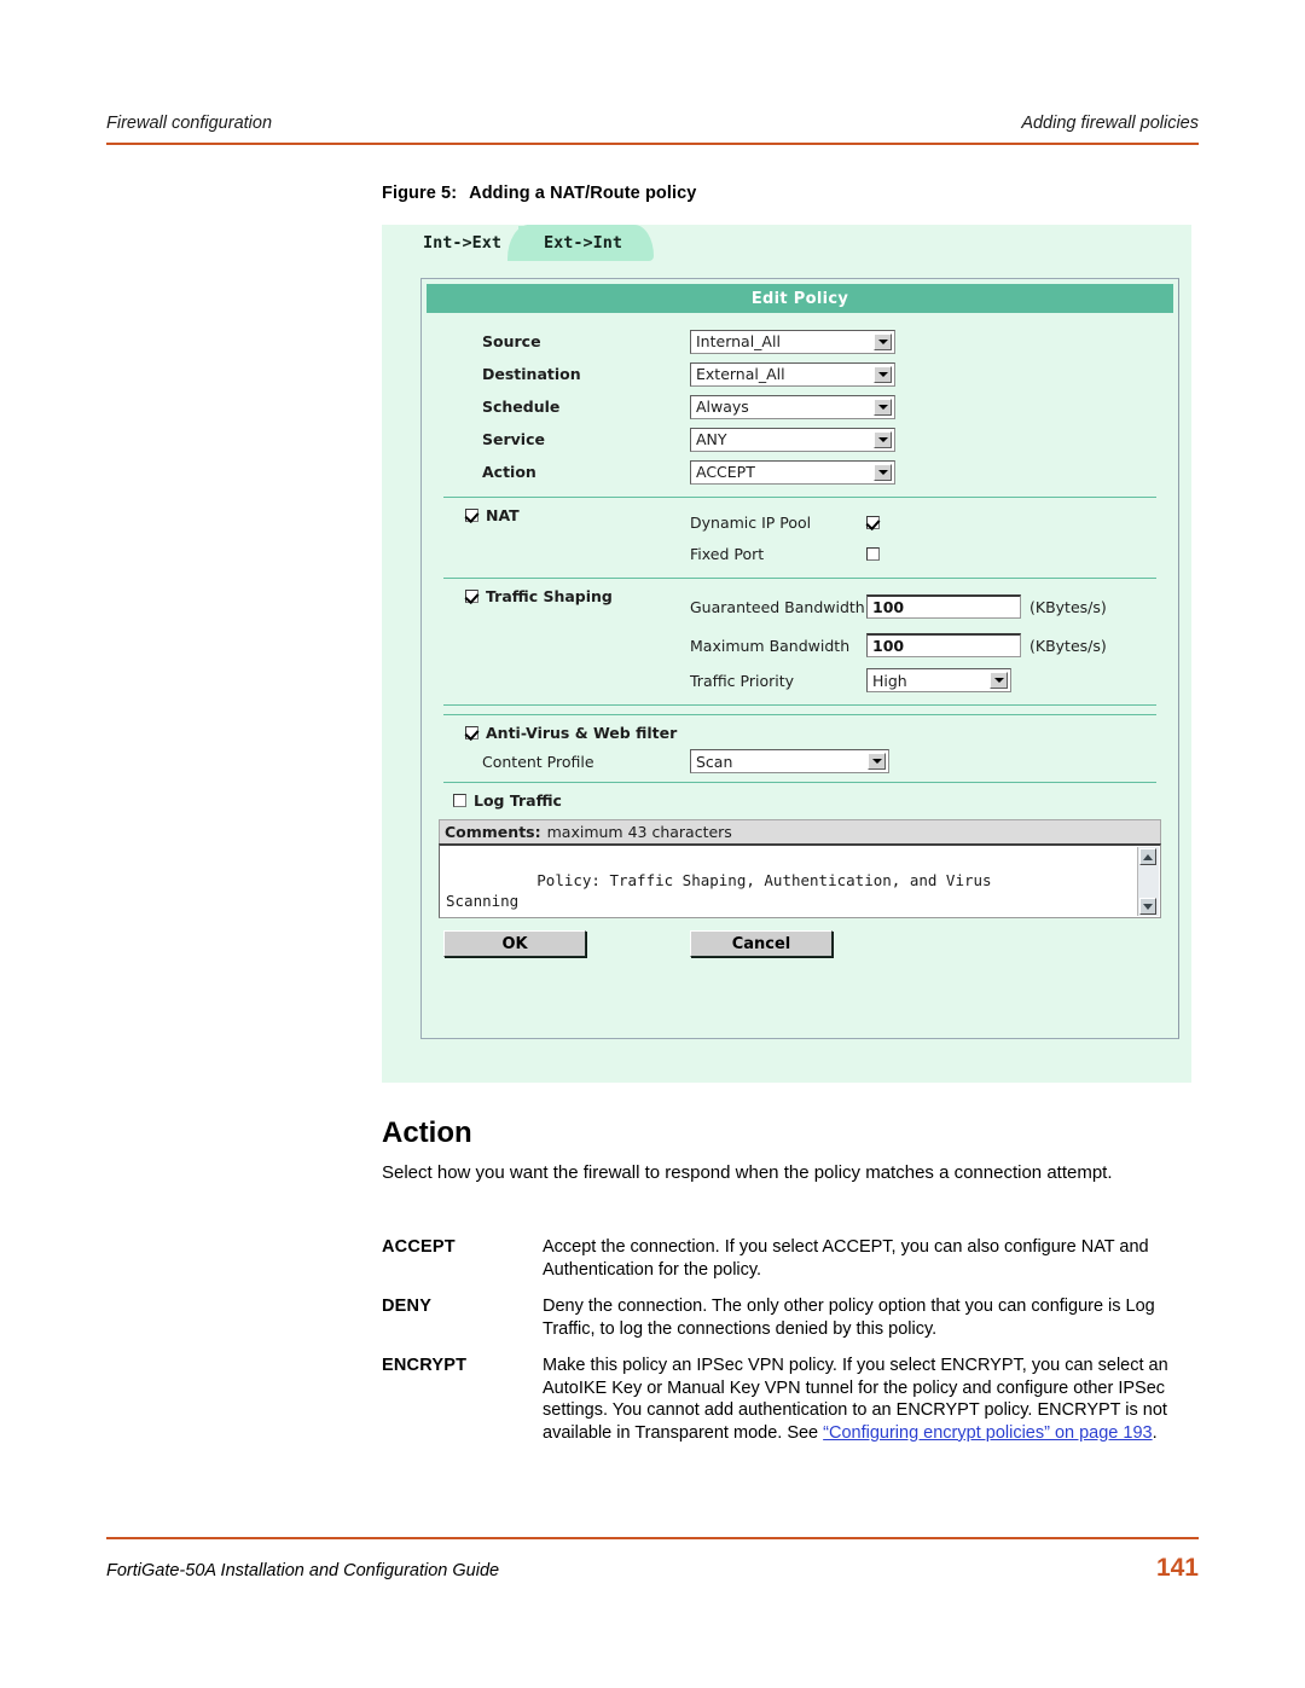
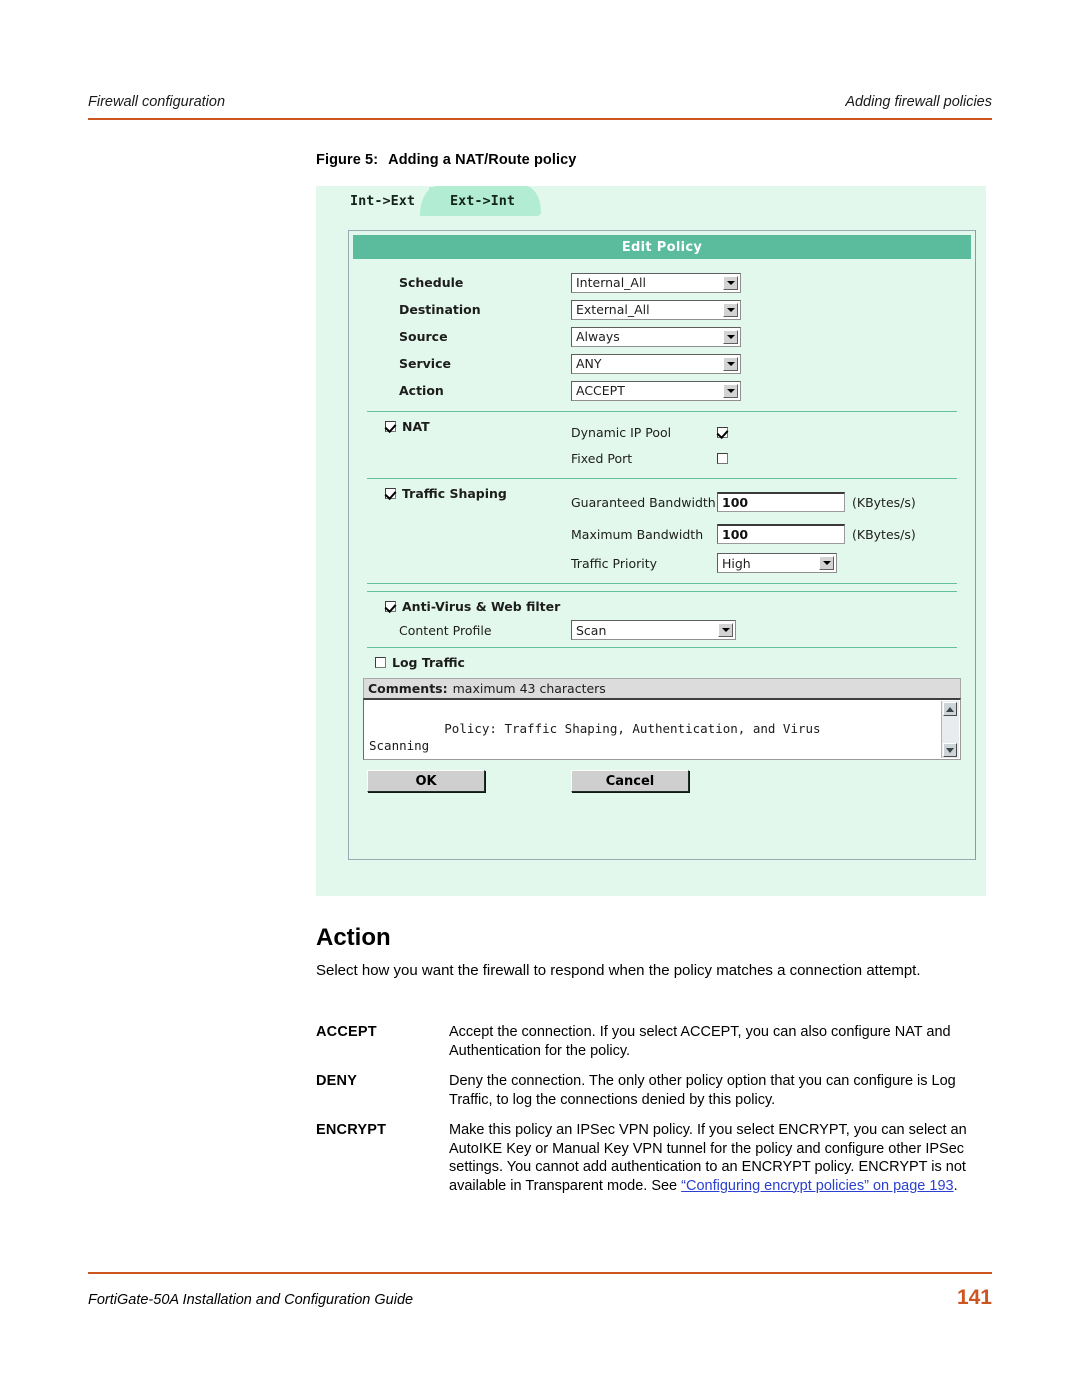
  Firewall configuration
  Adding firewall policies
  Figure 5: Adding a NAT/Route policy
  Int->Ext
  Ext->Int
  Edit Policy
- Source
+ Schedule
  Internal_All
  Destination
  External_All
- Schedule
+ Source
  Always
  Service
  ANY
  Action
  ACCEPT
  NAT
  Dynamic IP Pool
  Fixed Port
  Traffic Shaping
  Guaranteed Bandwidth
  100
  (KBytes/s)
  Maximum Bandwidth
  100
  (KBytes/s)
  Traffic Priority
  High
  Anti-Virus & Web filter
  Content Profile
  Scan
  Log Traffic
  Comments:
  maximum 43 characters
  Policy: Traffic Shaping, Authentication, and Virus
  Scanning
  OK
  Cancel
  Action
  Select how you want the firewall to respond when the policy matches a connection attempt.
  ACCEPT
  Accept the connection. If you select ACCEPT, you can also configure NAT and Authentication for the policy.
  DENY
  Deny the connection. The only other policy option that you can configure is Log Traffic, to log the connections denied by this policy.
  ENCRYPT
  Make this policy an IPSec VPN policy. If you select ENCRYPT, you can select an AutoIKE Key or Manual Key VPN tunnel for the policy and configure other IPSec settings. You cannot add authentication to an ENCRYPT policy. ENCRYPT is not available in Transparent mode. See “Configuring encrypt policies” on page 193.
  FortiGate-50A Installation and Configuration Guide
  141
